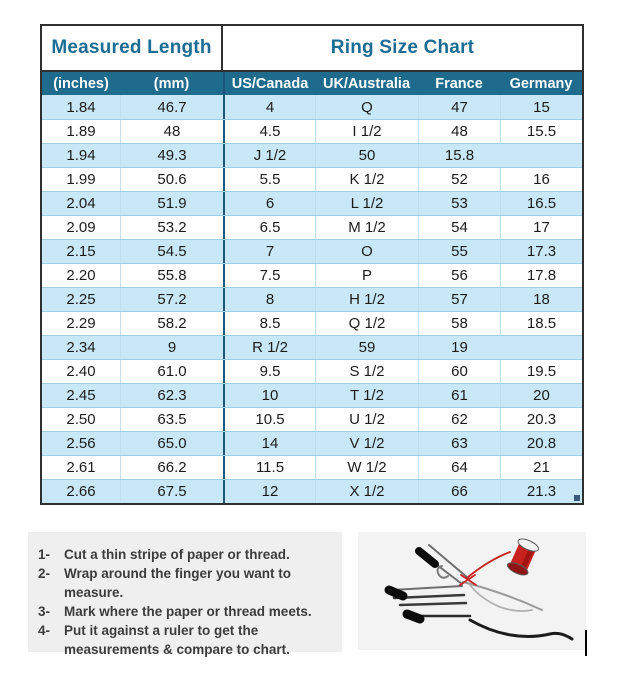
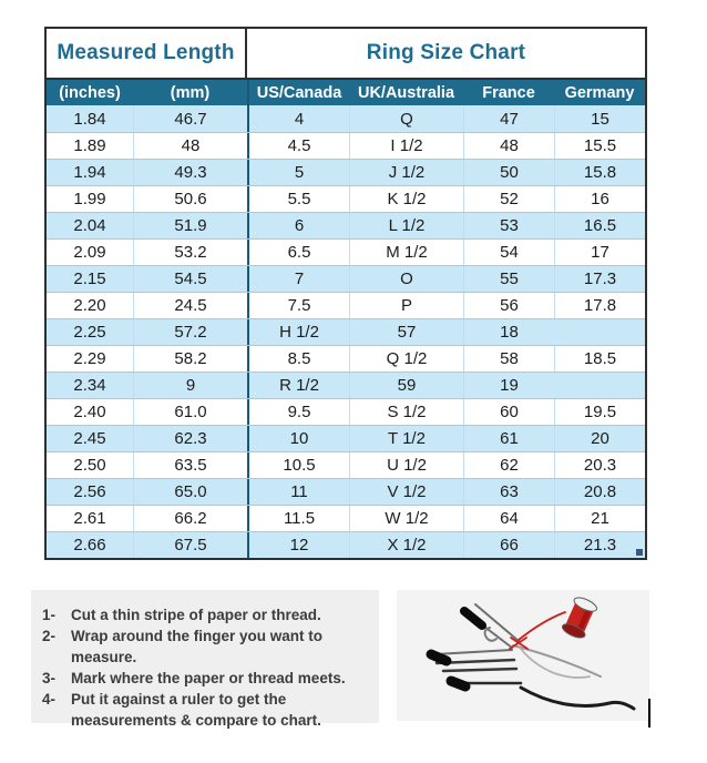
  Measured Length
  Ring Size Chart
  (inches)
  (mm)
  US/Canada
  UK/Australia
  France
  Germany
  1.84
  46.7
  4
  Q
  47
  15
  1.89
  48
  4.5
  I 1/2
  48
  15.5
  1.94
  49.3
+ 5
  J 1/2
  50
  15.8
  1.99
  50.6
  5.5
  K 1/2
  52
  16
  2.04
  51.9
  6
  L 1/2
  53
  16.5
  2.09
  53.2
  6.5
  M 1/2
  54
  17
  2.15
  54.5
  7
  O
  55
  17.3
  2.20
- 55.8
+ 24.5
  7.5
  P
  56
  17.8
  2.25
  57.2
- 8
  H 1/2
  57
  18
  2.29
  58.2
  8.5
  Q 1/2
  58
  18.5
  2.34
  9
  R 1/2
  59
  19
  2.40
  61.0
  9.5
  S 1/2
  60
  19.5
  2.45
  62.3
  10
  T 1/2
  61
  20
  2.50
  63.5
  10.5
  U 1/2
  62
  20.3
  2.56
  65.0
- 14
+ 11
  V 1/2
  63
  20.8
  2.61
  66.2
  11.5
  W 1/2
  64
  21
  2.66
  67.5
  12
  X 1/2
  66
  21.3
  1-
  Cut a thin stripe of paper or thread.
  2-
  Wrap around the finger you want to measure.
  3-
  Mark where the paper or thread meets.
  4-
  Put it against a ruler to get the measurements & compare to chart.
